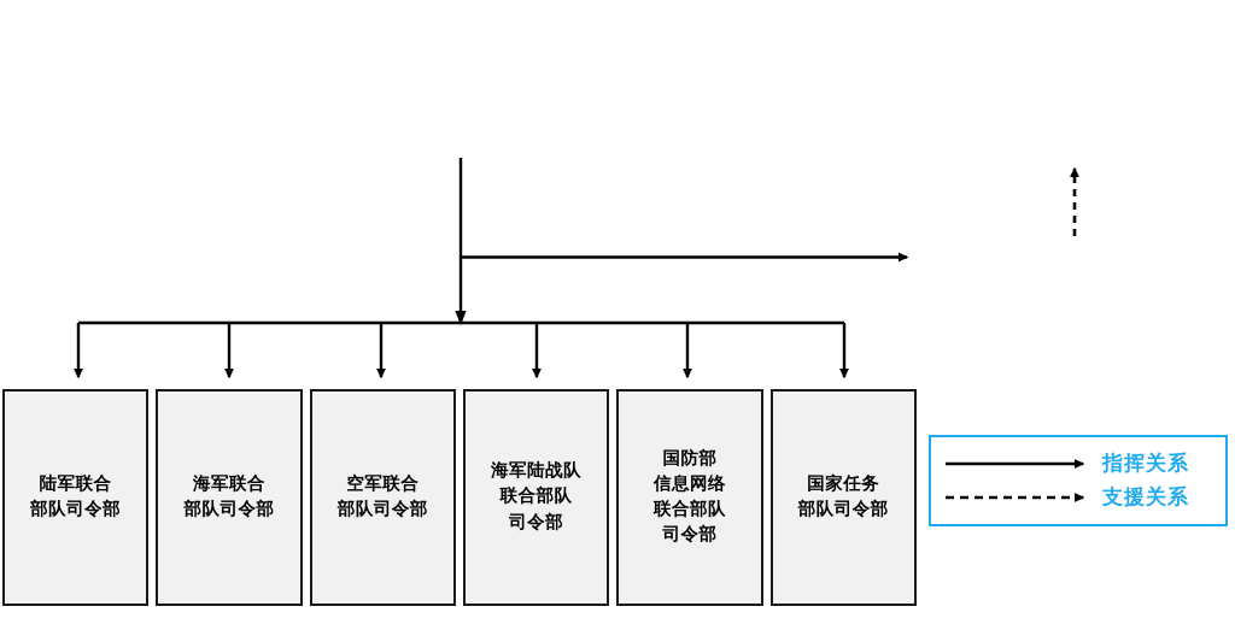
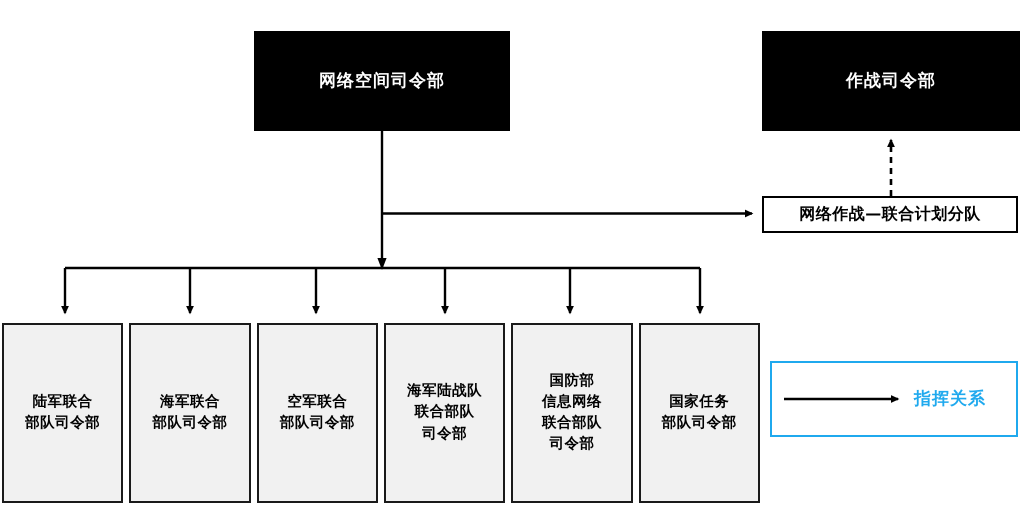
+ 网络空间司令部
+ 作战司令部
+ 网络作战—联合计划分队
  陆军联合
  部队司令部
  海军联合
  部队司令部
  空军联合
  部队司令部
  海军陆战队
  联合部队
  司令部
  国防部
  信息网络
  联合部队
  司令部
  国家任务
  部队司令部
  指挥关系
- 支援关系
